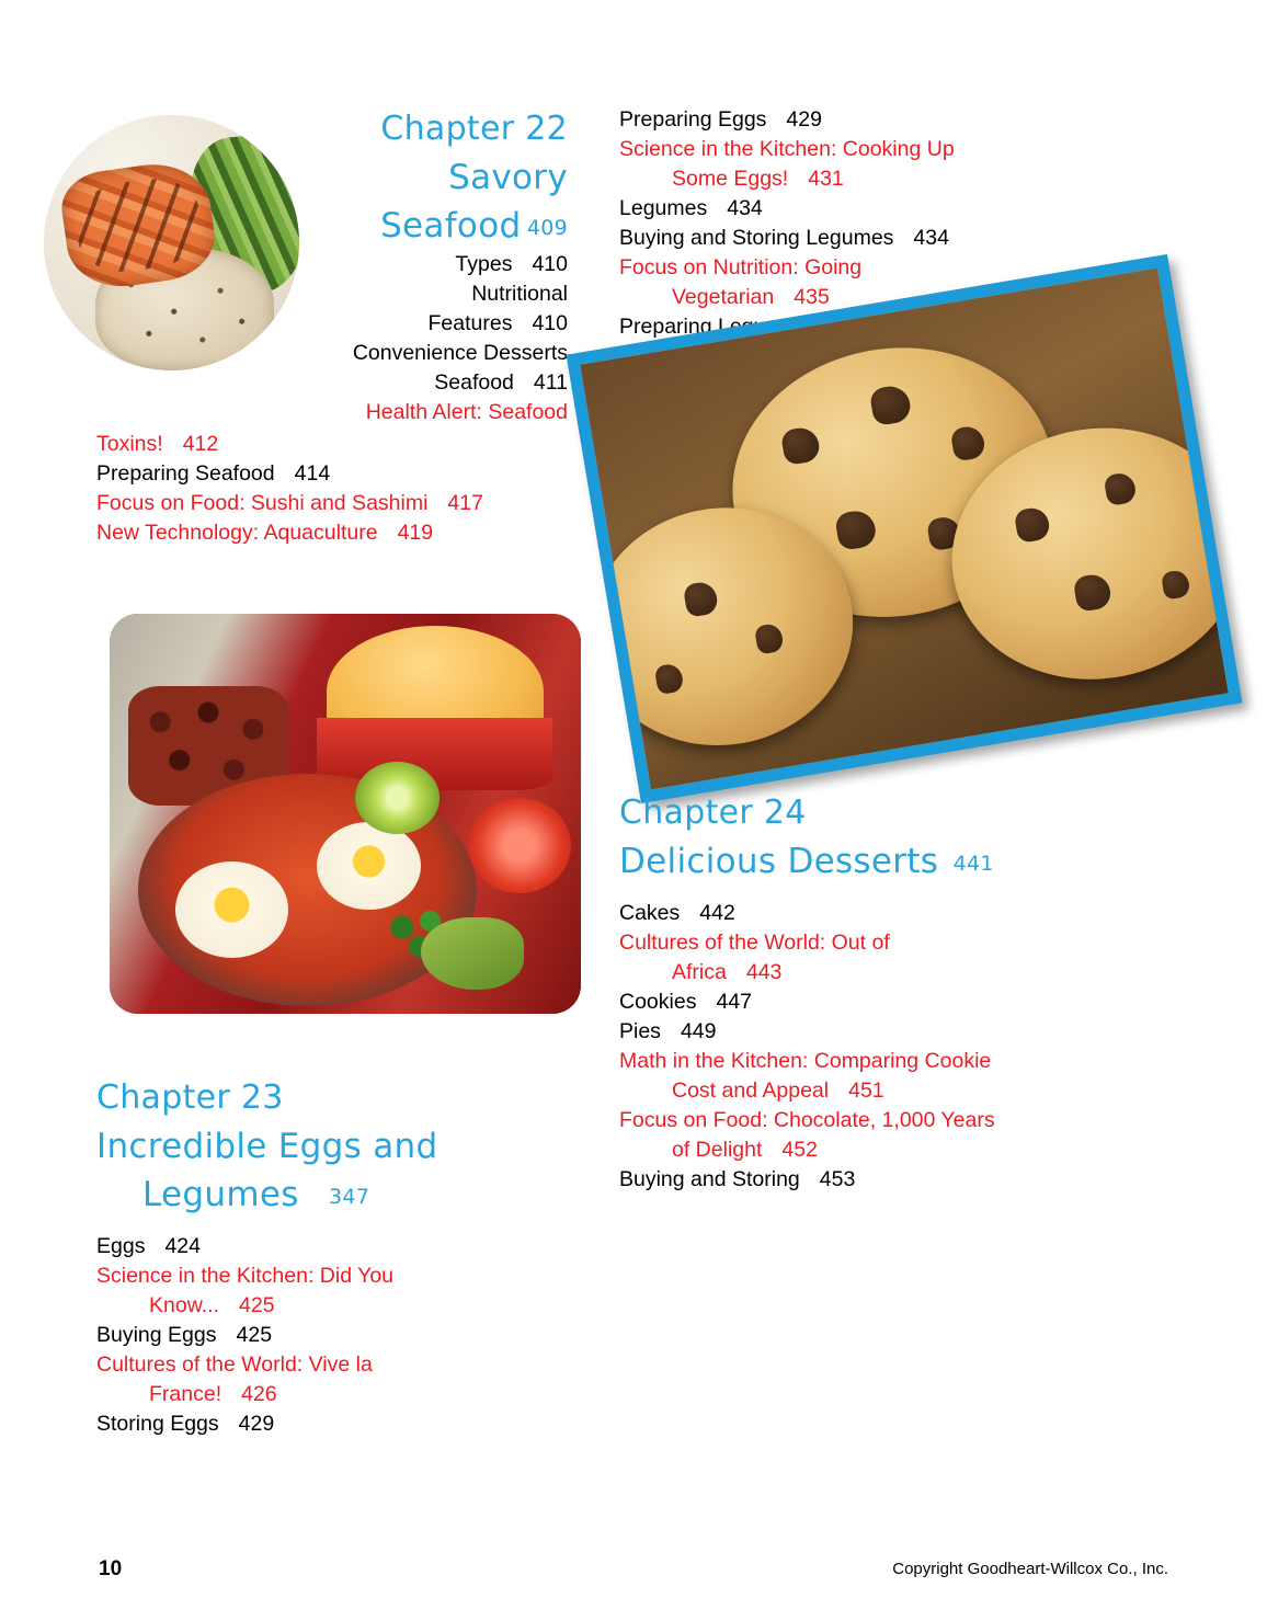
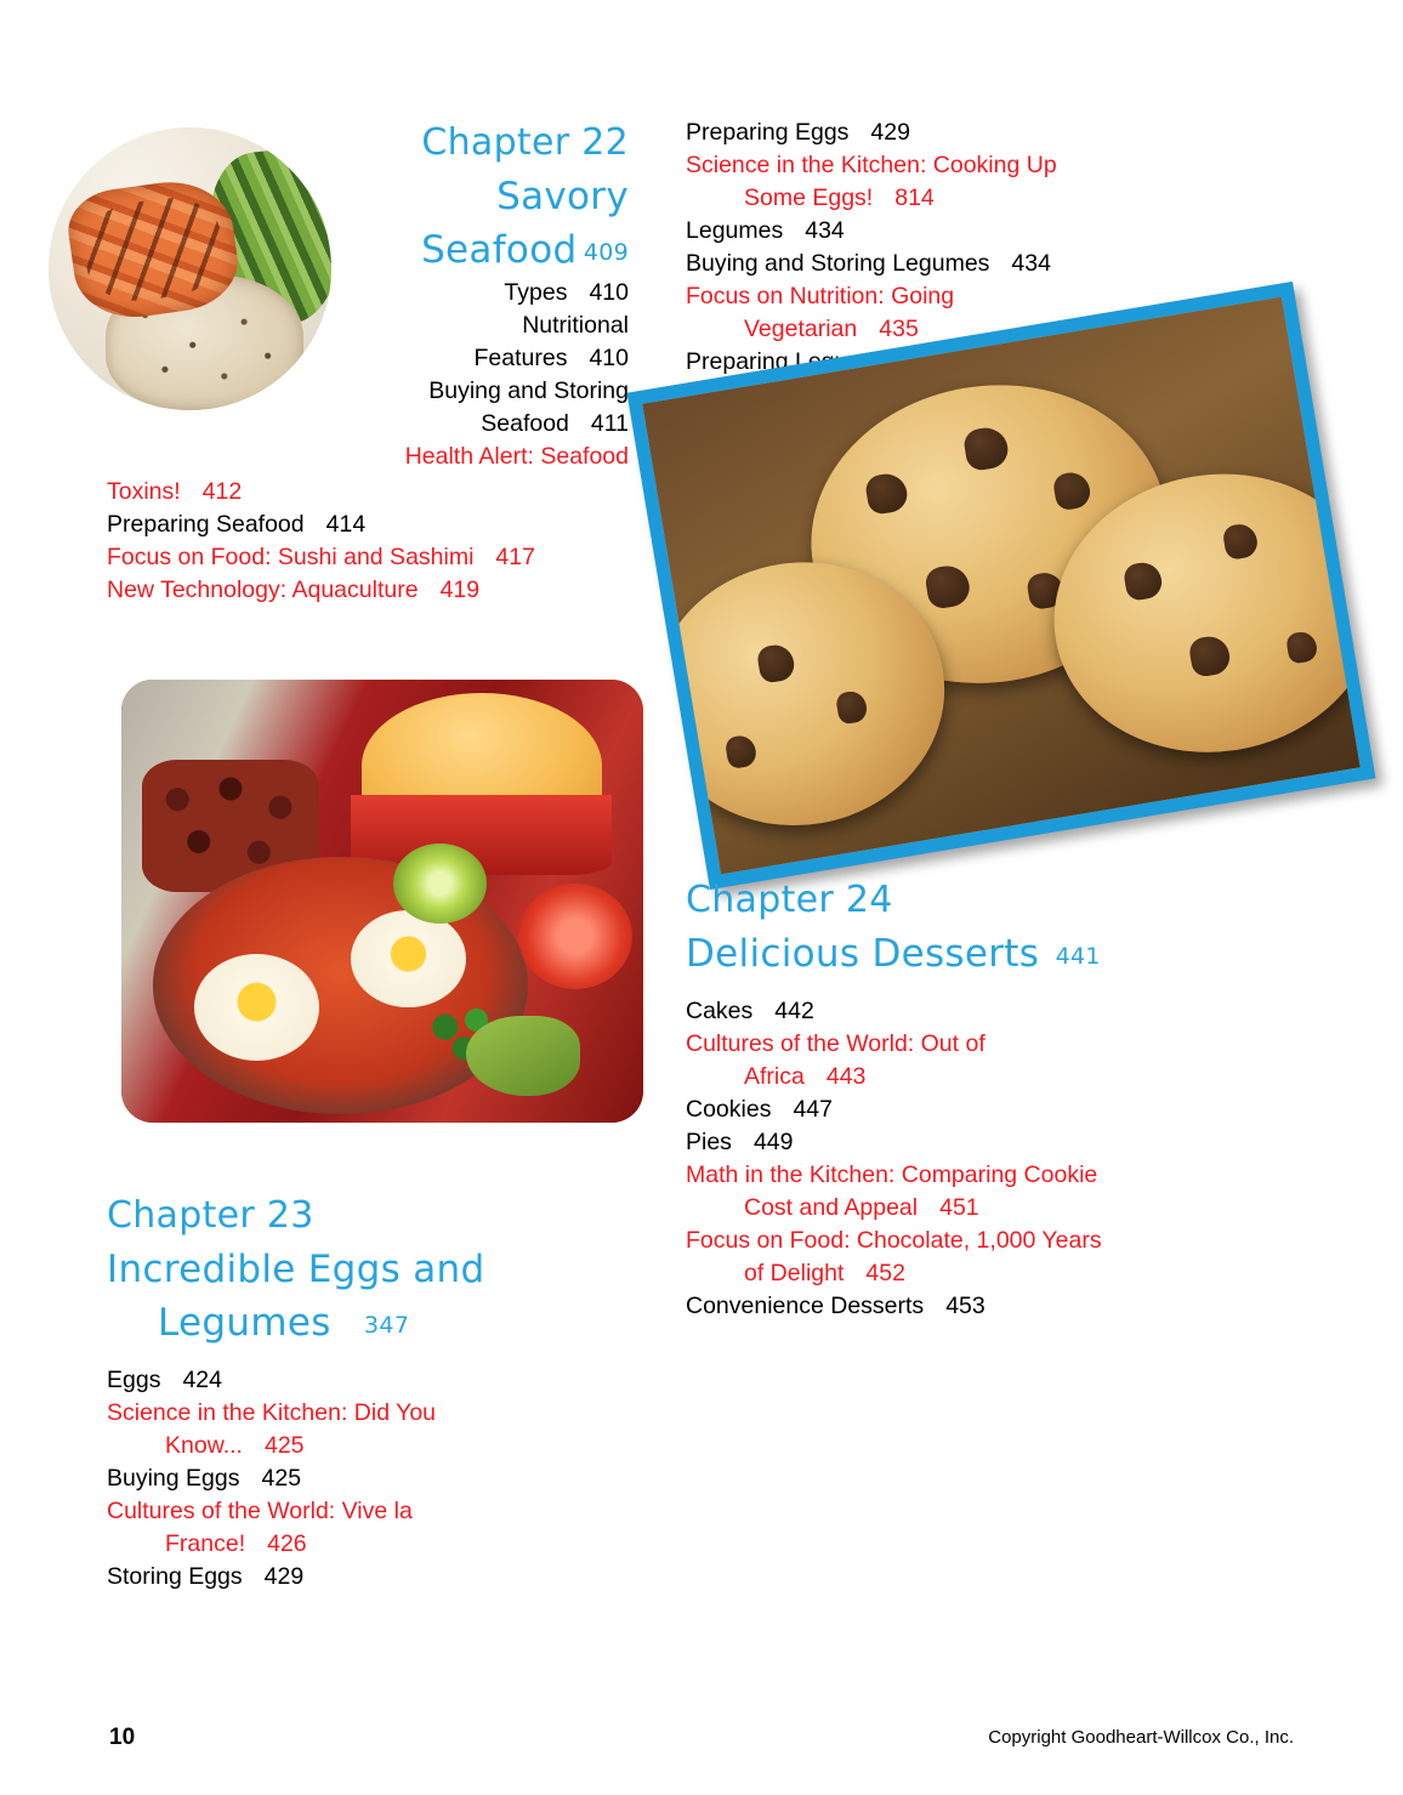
  Chapter 22
  Savory
  Seafood 409
  Types 410
  Nutritional
  Features 410
- Convenience Desserts
+ Buying and Storing
  Seafood 411
  Health Alert: Seafood
  Toxins! 412
  Preparing Seafood 414
  Focus on Food: Sushi and Sashimi 417
  New Technology: Aquaculture 419
  Chapter 23
  Incredible Eggs and
  Legumes 347
  Eggs 424
  Science in the Kitchen: Did You
  Know... 425
  Buying Eggs 425
  Cultures of the World: Vive la
  France! 426
  Storing Eggs 429
  Preparing Eggs 429
  Science in the Kitchen: Cooking Up
- Some Eggs! 431
+ Some Eggs! 814
  Legumes 434
  Buying and Storing Legumes 434
  Focus on Nutrition: Going
  Vegetarian 435
  Chapter 24
  Delicious Desserts 441
  Cakes 442
  Cultures of the World: Out of
  Africa 443
  Cookies 447
  Pies 449
  Math in the Kitchen: Comparing Cookie
  Cost and Appeal 451
  Focus on Food: Chocolate, 1,000 Years
  of Delight 452
- Buying and Storing 453
+ Convenience Desserts 453
  10
  Copyright Goodheart-Willcox Co., Inc.
